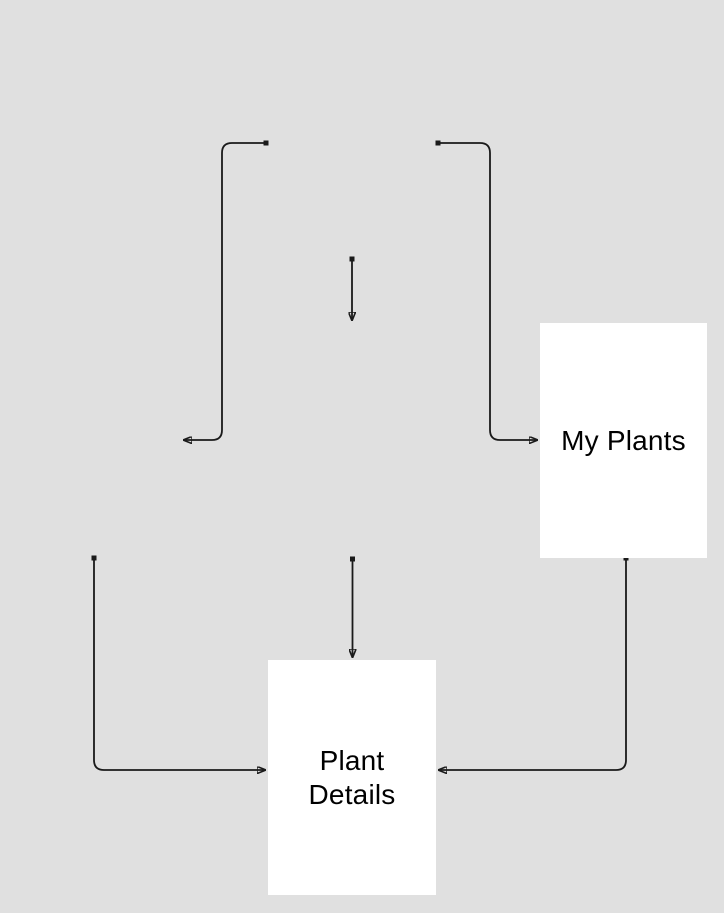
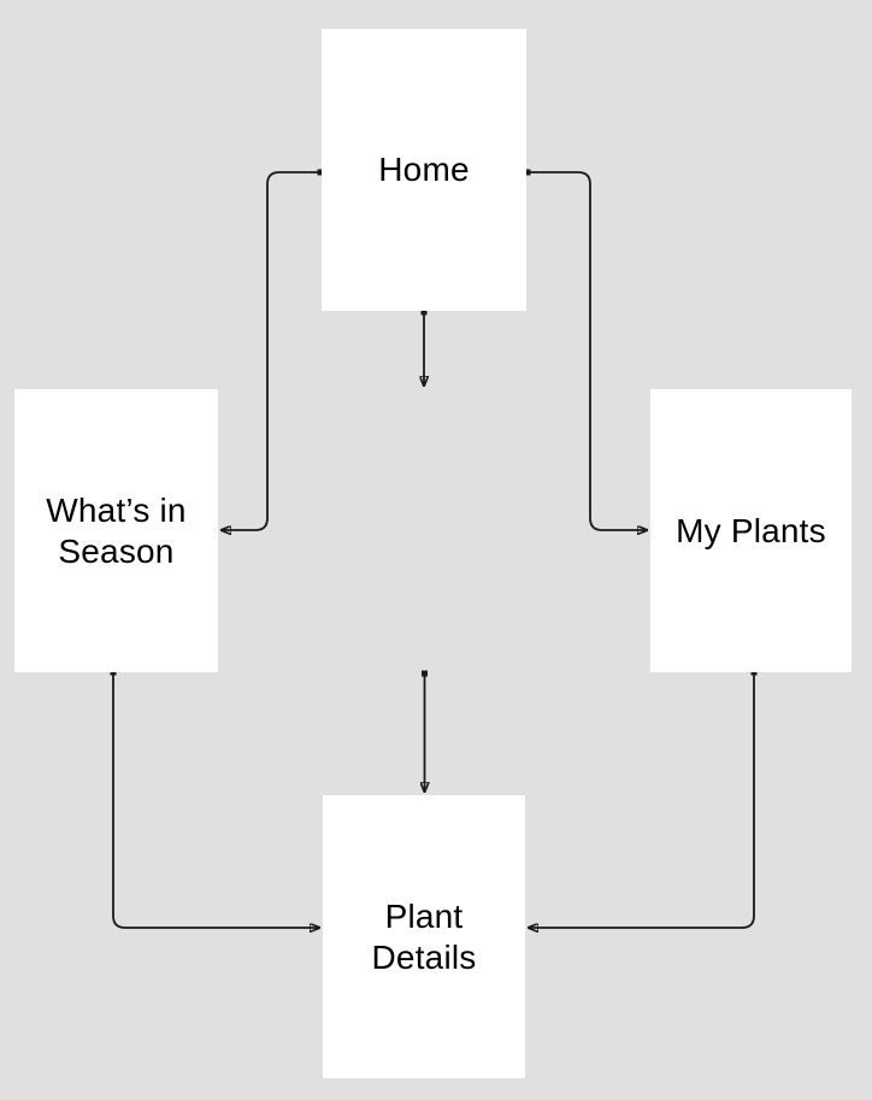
+ Home
+ What’s in
+ Season
  My Plants
  Plant
  Details
